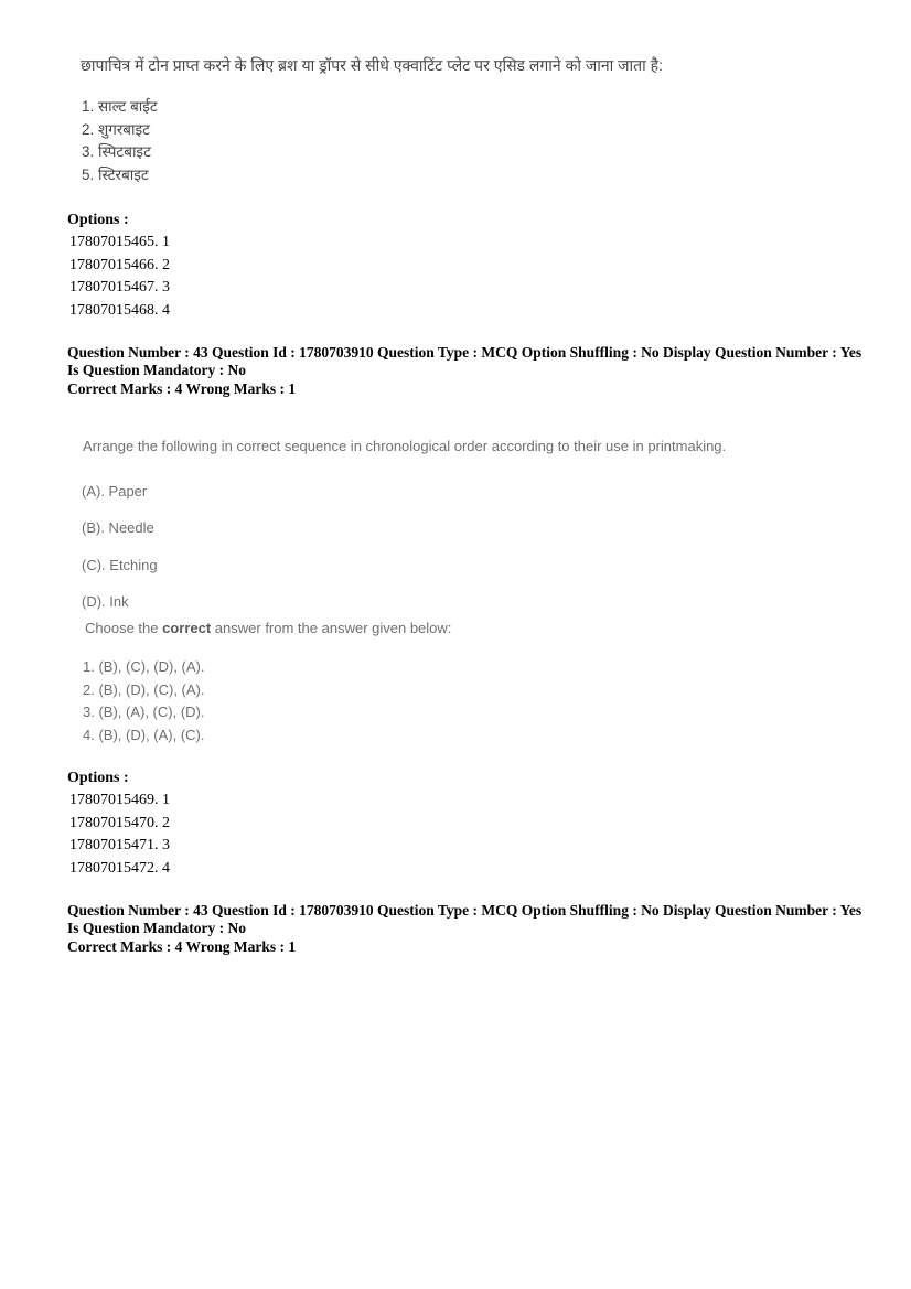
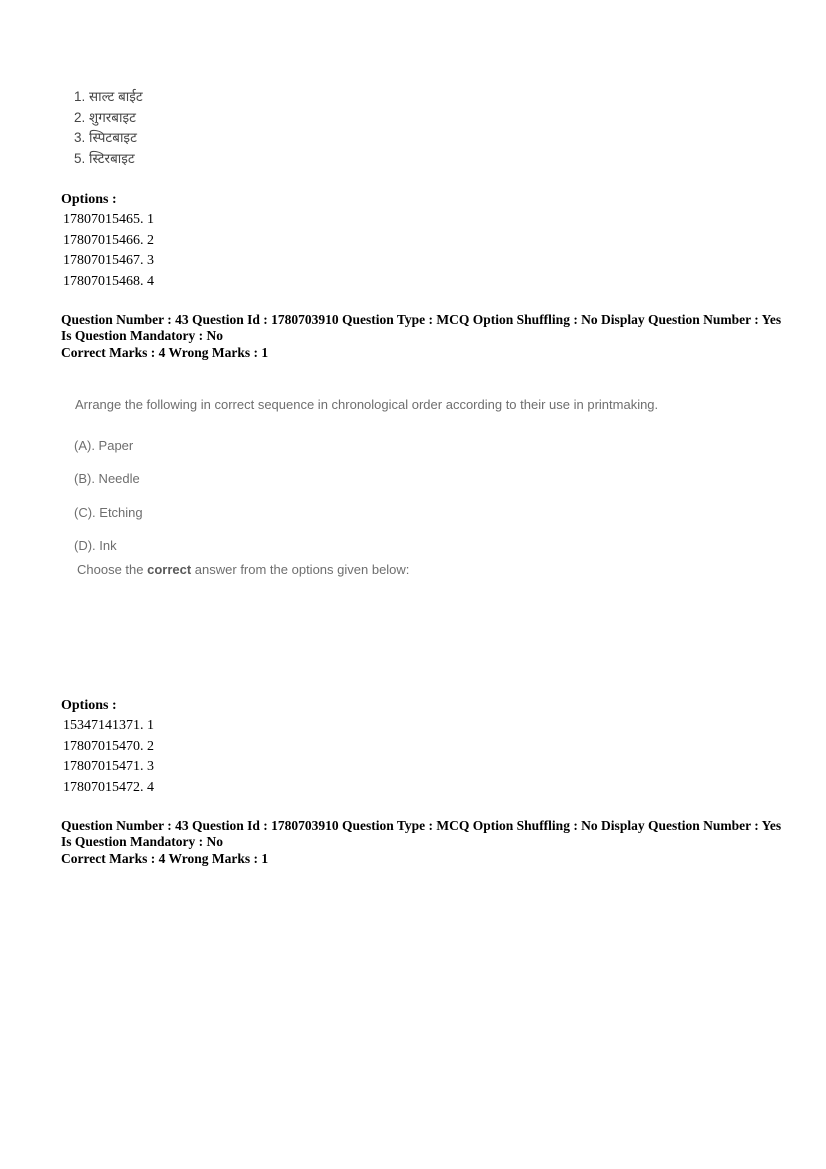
- छापाचित्र में टोन प्राप्त करने के लिए ब्रश या ड्रॉपर से सीधे एक्वाटिंट प्लेट पर एसिड लगाने को जाना जाता है:
  1. साल्ट बाईट
  2. शुगरबाइट
  3. स्पिटबाइट
  5. स्टिरबाइट
  Options :
  17807015465. 1
  17807015466. 2
  17807015467. 3
  17807015468. 4
  Question Number : 43 Question Id : 1780703910 Question Type : MCQ Option Shuffling : No Display Question Number : Yes
  Is Question Mandatory : No
  Correct Marks : 4 Wrong Marks : 1
  Arrange the following in correct sequence in chronological order according to their use in printmaking.
  (A). Paper
  (B). Needle
  (C). Etching
  (D). Ink
- Choose the correct answer from the answer given below:
+ Choose the correct answer from the options given below:
- 1. (B), (C), (D), (A).
- 2. (B), (D), (C), (A).
- 3. (B), (A), (C), (D).
- 4. (B), (D), (A), (C).
  Options :
- 17807015469. 1
+ 15347141371. 1
  17807015470. 2
  17807015471. 3
  17807015472. 4
  Question Number : 43 Question Id : 1780703910 Question Type : MCQ Option Shuffling : No Display Question Number : Yes
  Is Question Mandatory : No
  Correct Marks : 4 Wrong Marks : 1
